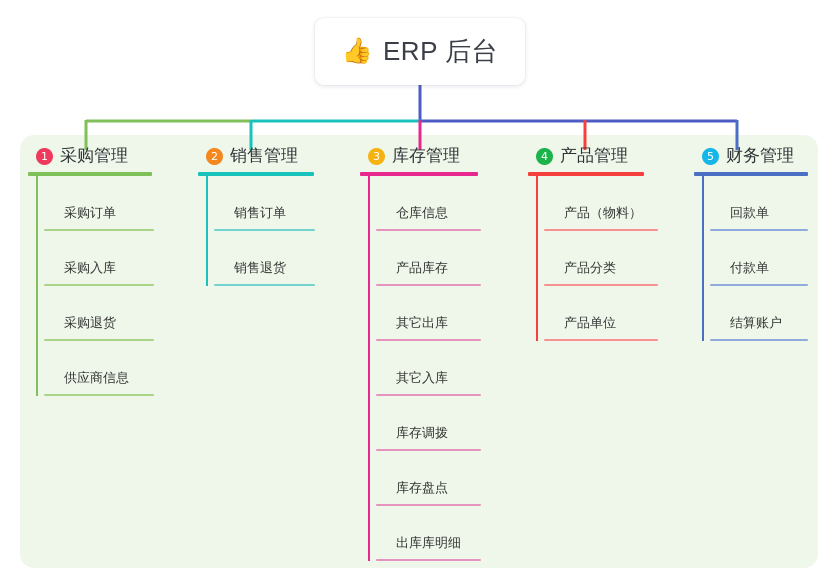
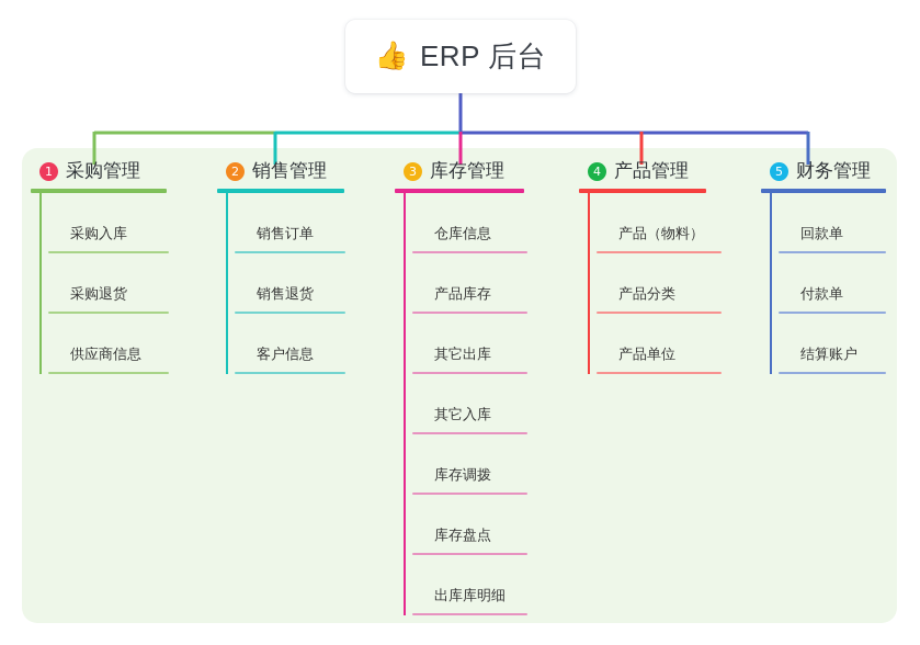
  👍
  ERP 后台
  1
  采购管理
- 采购订单
  采购入库
  采购退货
  供应商信息
  2
  销售管理
  销售订单
  销售退货
+ 客户信息
  3
  库存管理
  仓库信息
  产品库存
  其它出库
  其它入库
  库存调拨
  库存盘点
  出库库明细
  4
  产品管理
  产品（物料）
  产品分类
  产品单位
  5
  财务管理
  回款单
  付款单
  结算账户
